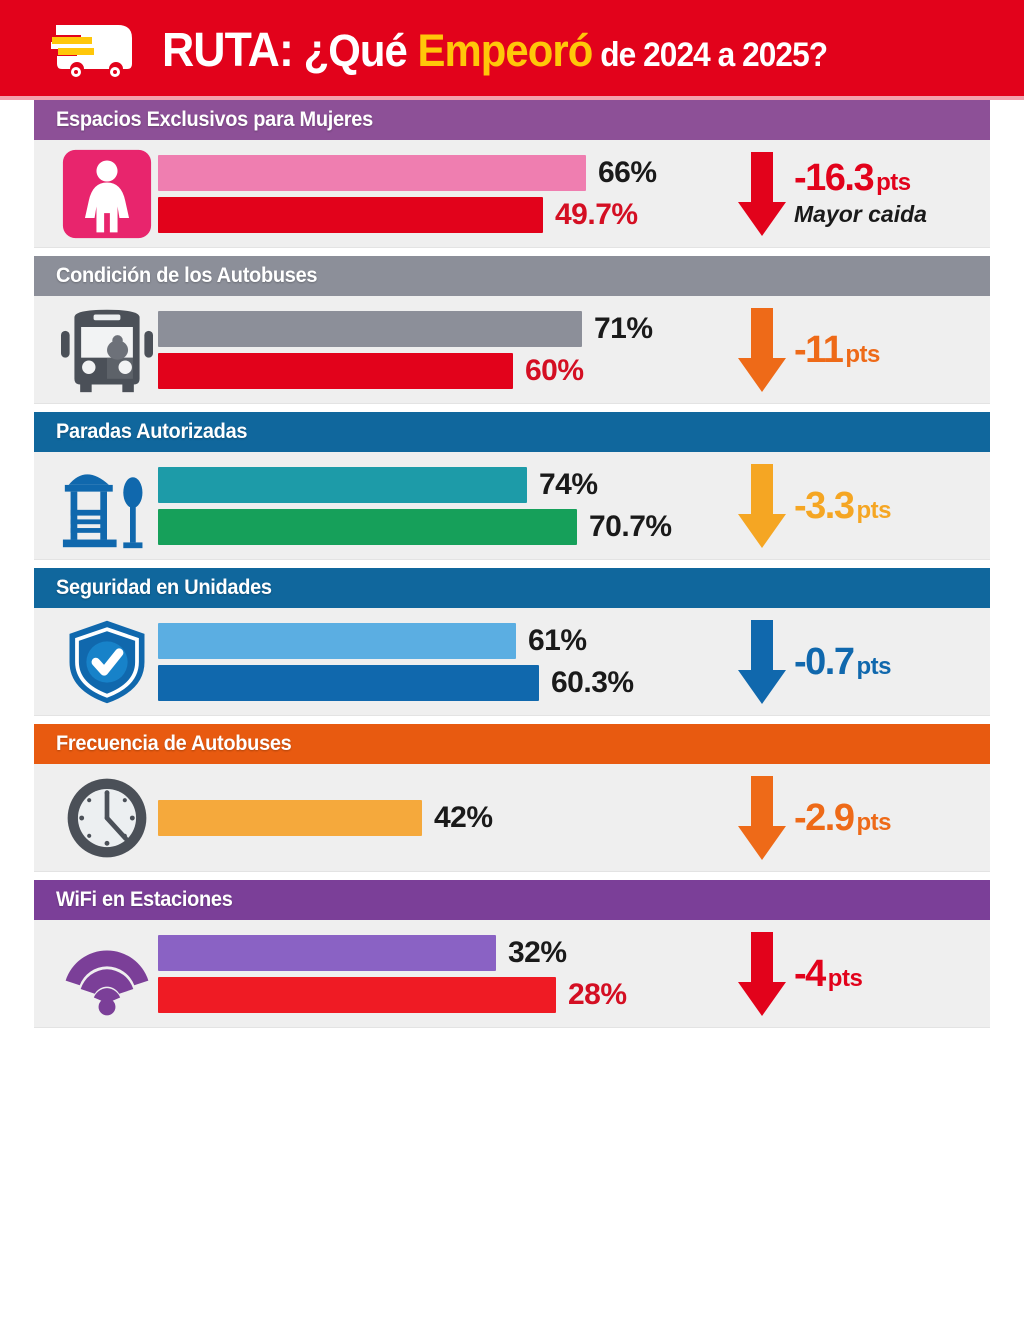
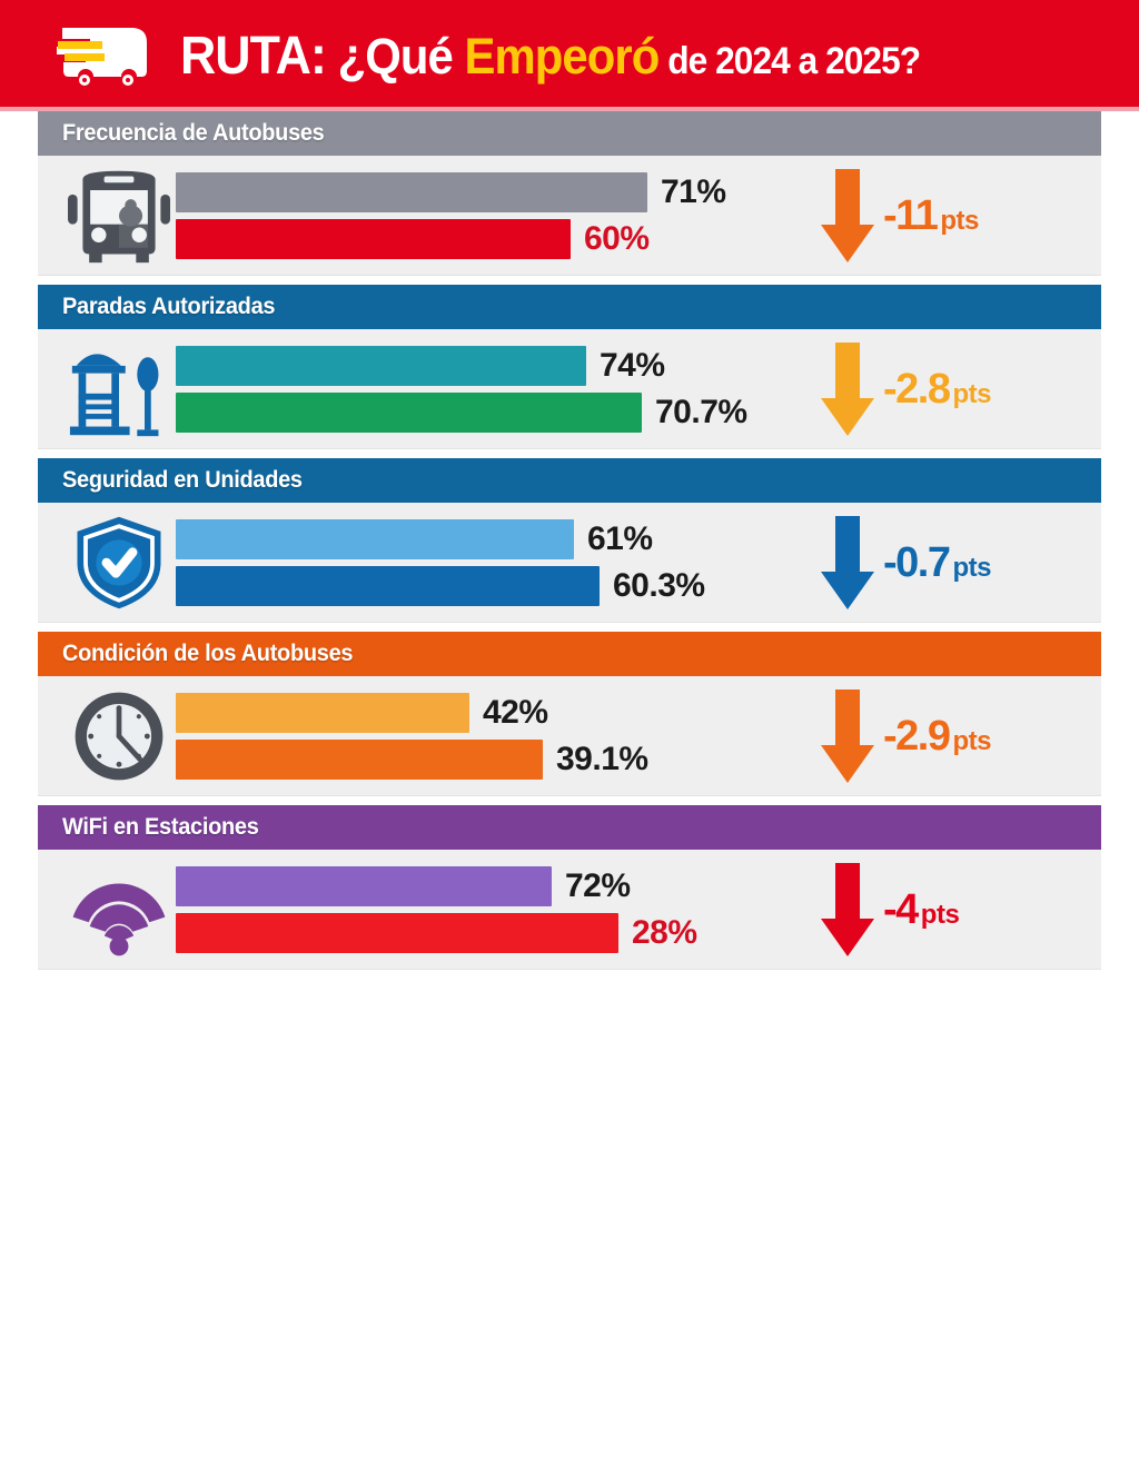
  RUTA: ¿Qué Empeoró de 2024 a 2025?
- Espacios Exclusivos para Mujeres
- 66%
- 49.7%
- -16.3pts
- Mayor caida
- Condición de los Autobuses
+ Frecuencia de Autobuses
  71%
  60%
  -11pts
  Paradas Autorizadas
  74%
  70.7%
- -3.3pts
+ -2.8pts
  Seguridad en Unidades
  61%
  60.3%
  -0.7pts
- Frecuencia de Autobuses
+ Condición de los Autobuses
  42%
+ 39.1%
  -2.9pts
  WiFi en Estaciones
- 32%
+ 72%
  28%
  -4pts
